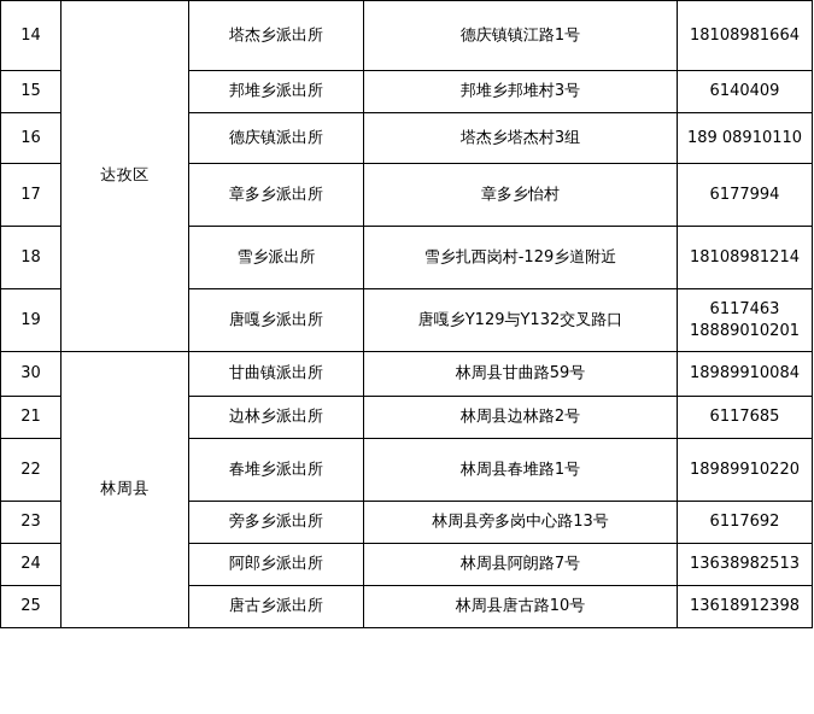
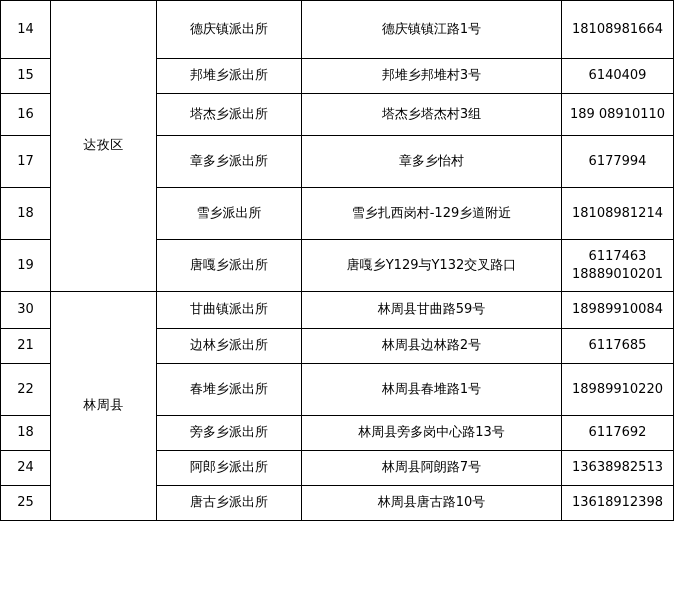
- 14	达孜区	塔杰乡派出所	德庆镇镇江路1号	18108981664
+ 14	达孜区	德庆镇派出所	德庆镇镇江路1号	18108981664
  15	邦堆乡派出所	邦堆乡邦堆村3号	6140409
- 16	德庆镇派出所	塔杰乡塔杰村3组	189 08910110
+ 16	塔杰乡派出所	塔杰乡塔杰村3组	189 08910110
  17	章多乡派出所	章多乡怡村	6177994
  18	雪乡派出所	雪乡扎西岗村-129乡道附近	18108981214
  19	唐嘎乡派出所	唐嘎乡Y129与Y132交叉路口	611746318889010201
  30	林周县	甘曲镇派出所	林周县甘曲路59号	18989910084
  21	边林乡派出所	林周县边林路2号	6117685
  22	春堆乡派出所	林周县春堆路1号	18989910220
- 23	旁多乡派出所	林周县旁多岗中心路13号	6117692
+ 18	旁多乡派出所	林周县旁多岗中心路13号	6117692
  24	阿郎乡派出所	林周县阿朗路7号	13638982513
  25	唐古乡派出所	林周县唐古路10号	13618912398
